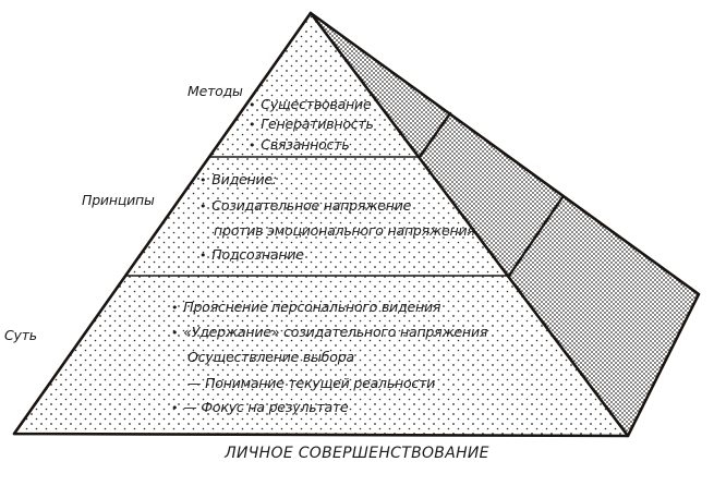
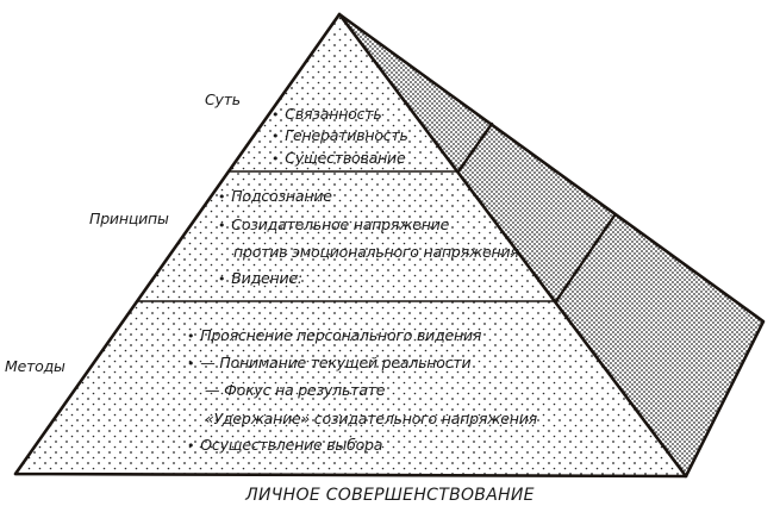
- Методы
+ Суть
- Существование
+ Связанность
  Генеративность
- Связанность
+ Существование
  Принципы
- Видение:
+ Подсознание
  Созидательное напряжение
  против эмоционального напряжения
- Подсознание
+ Видение:
- Суть
+ Методы
  Прояснение персонального видения
- «Удержание» созидательного напряжения
+ — Понимание текущей реальности
- Осуществление выбора
+ — Фокус на результате
- — Понимание текущей реальности
+ «Удержание» созидательного напряжения
- — Фокус на результате
+ Осуществление выбора
  ЛИЧНОЕ СОВЕРШЕНСТВОВАНИЕ
